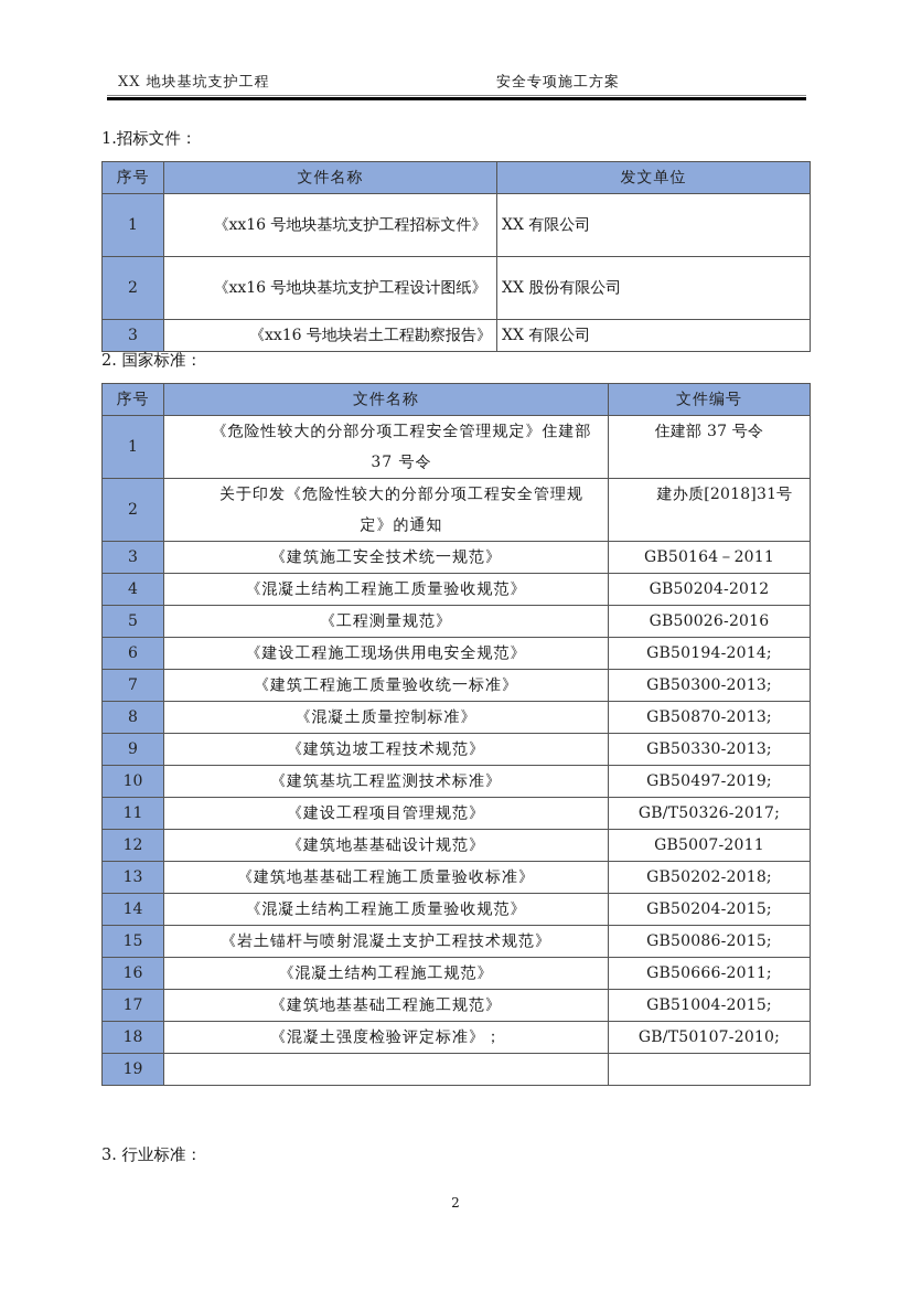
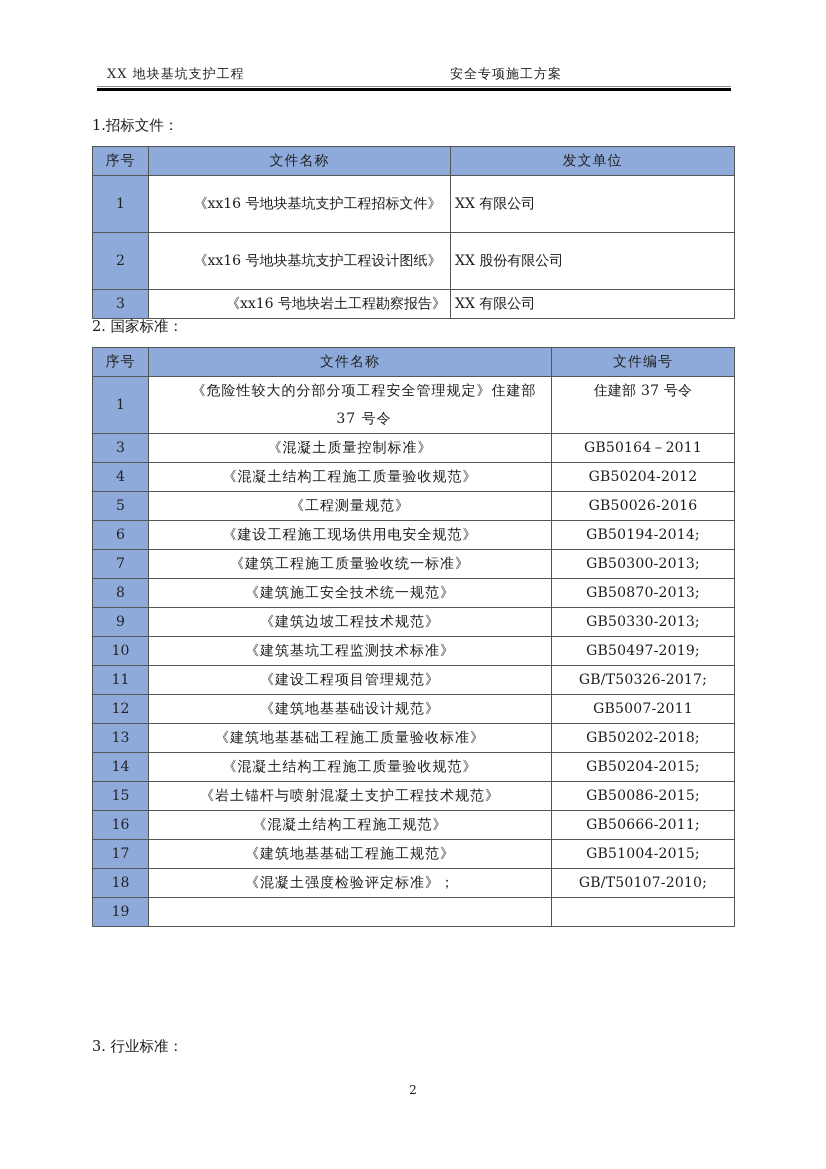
  XX 地块基坑支护工程
  安全专项施工方案
  1.招标文件：
  序号	文件名称	发文单位
  1	《xx16 号地块基坑支护工程招标文件》	XX 有限公司
  2	《xx16 号地块基坑支护工程设计图纸》	XX 股份有限公司
  3	《xx16 号地块岩土工程勘察报告》	XX 有限公司
  2. 国家标准：
  序号	文件名称	文件编号
  1	《危险性较大的分部分项工程安全管理规定》住建部 37 号令	住建部 37 号令
- 2	关于印发《危险性较大的分部分项工程安全管理规定》的通知	建办质[2018]31号
- 3	《建筑施工安全技术统一规范》	GB50164－2011
+ 3	《混凝土质量控制标准》	GB50164－2011
  4	《混凝土结构工程施工质量验收规范》	GB50204-2012
  5	《工程测量规范》	GB50026-2016
  6	《建设工程施工现场供用电安全规范》	GB50194-2014;
  7	《建筑工程施工质量验收统一标准》	GB50300-2013;
- 8	《混凝土质量控制标准》	GB50870-2013;
+ 8	《建筑施工安全技术统一规范》	GB50870-2013;
  9	《建筑边坡工程技术规范》	GB50330-2013;
  10	《建筑基坑工程监测技术标准》	GB50497-2019;
  11	《建设工程项目管理规范》	GB/T50326-2017;
  12	《建筑地基基础设计规范》	GB5007-2011
  13	《建筑地基基础工程施工质量验收标准》	GB50202-2018;
  14	《混凝土结构工程施工质量验收规范》	GB50204-2015;
  15	《岩土锚杆与喷射混凝土支护工程技术规范》	GB50086-2015;
  16	《混凝土结构工程施工规范》	GB50666-2011;
  17	《建筑地基基础工程施工规范》	GB51004-2015;
  18	《混凝土强度检验评定标准》；	GB/T50107-2010;
  19
  3. 行业标准：
  2
